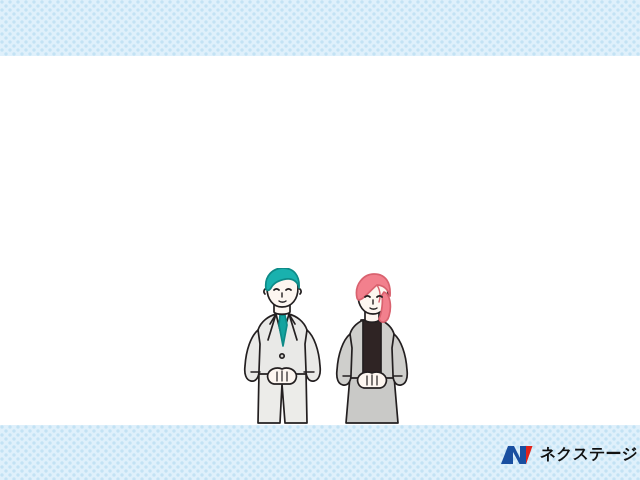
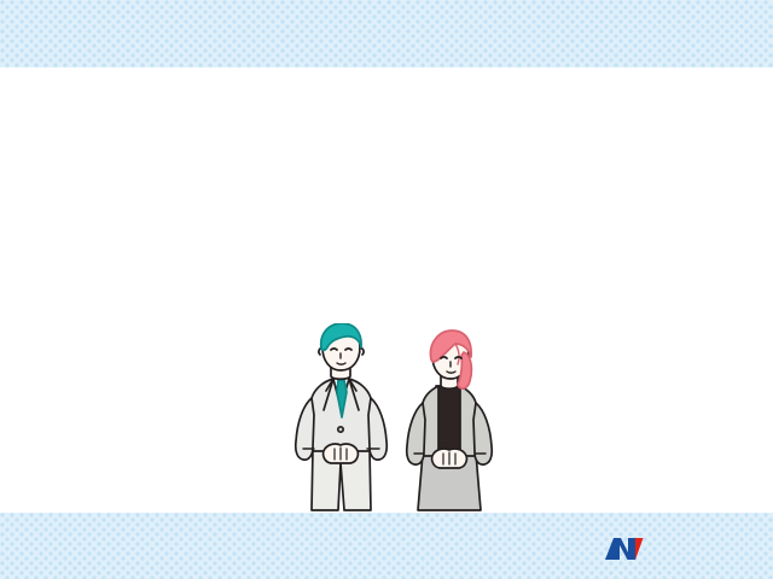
- ネクステージ
